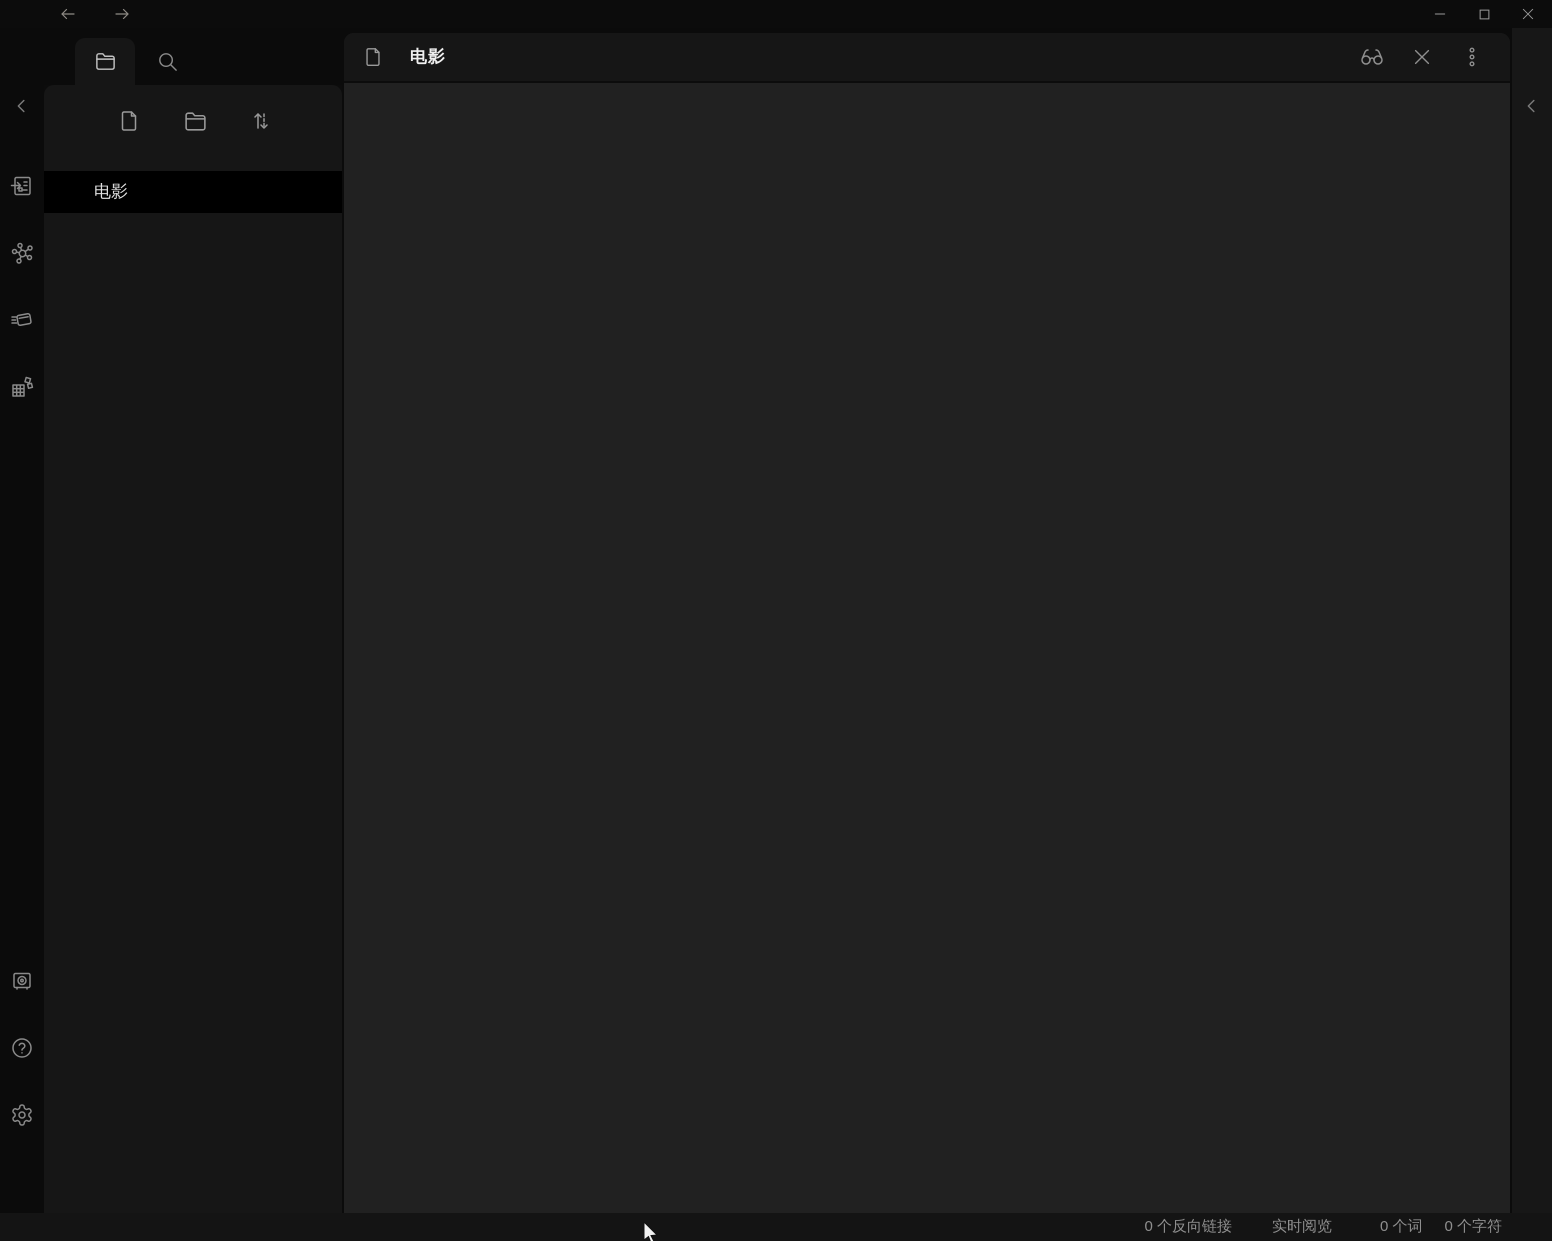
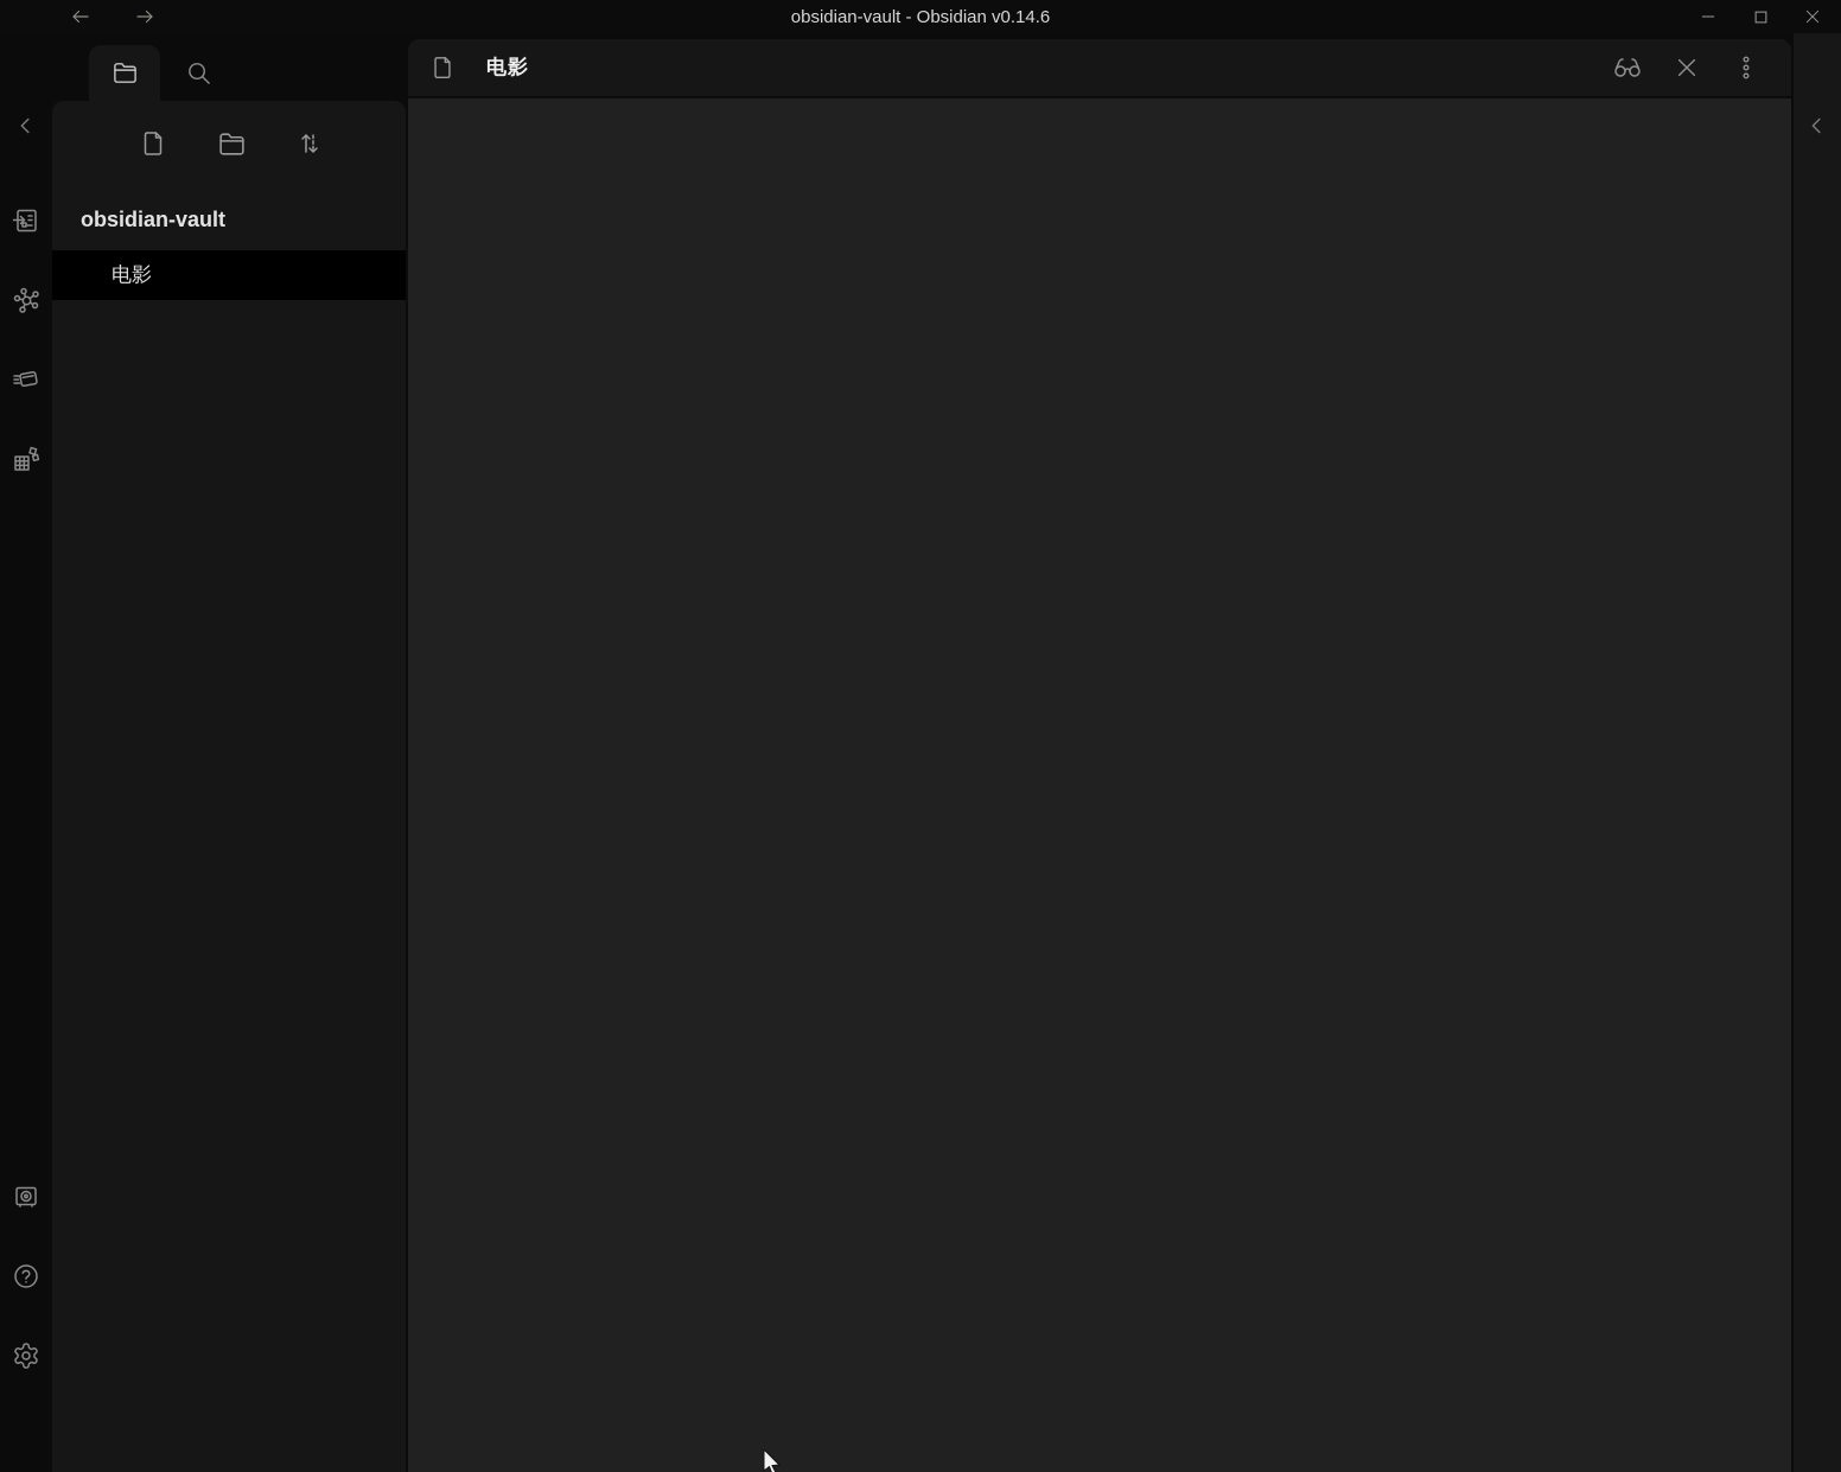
+ obsidian-vault - Obsidian v0.14.6
+ obsidian-vault
  电影
  电影
- 0 个反向链接
- 实时阅览
- 0 个词
- 0 个字符
